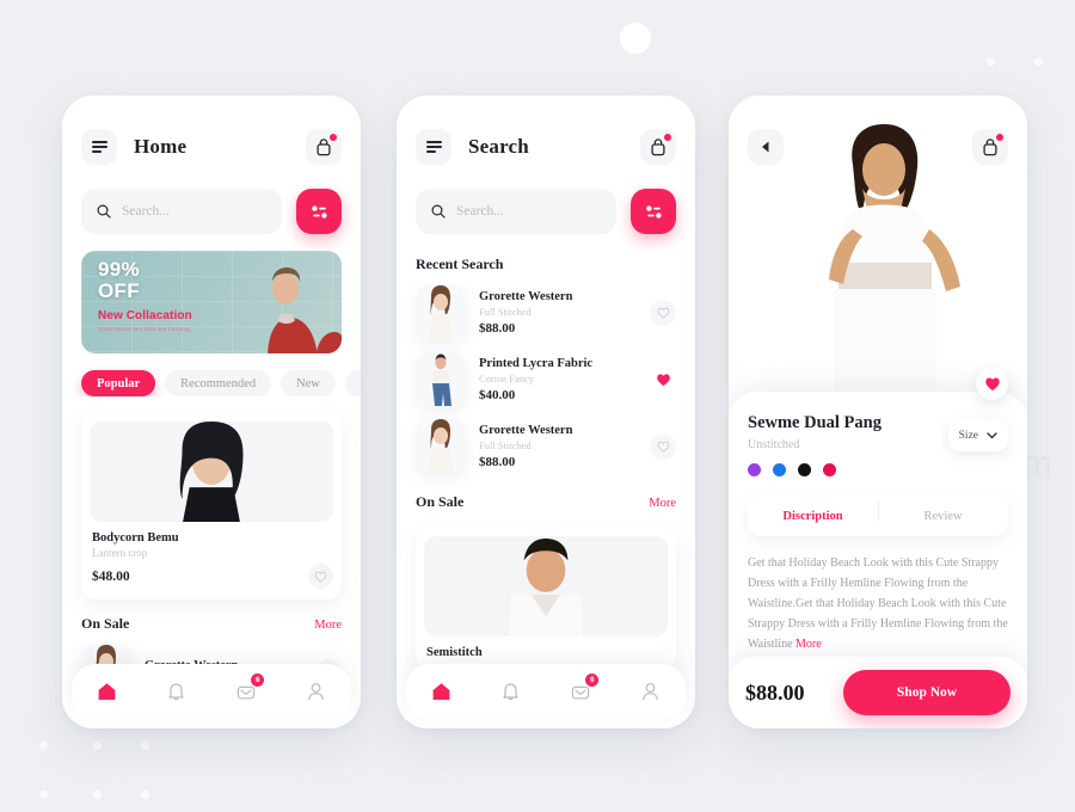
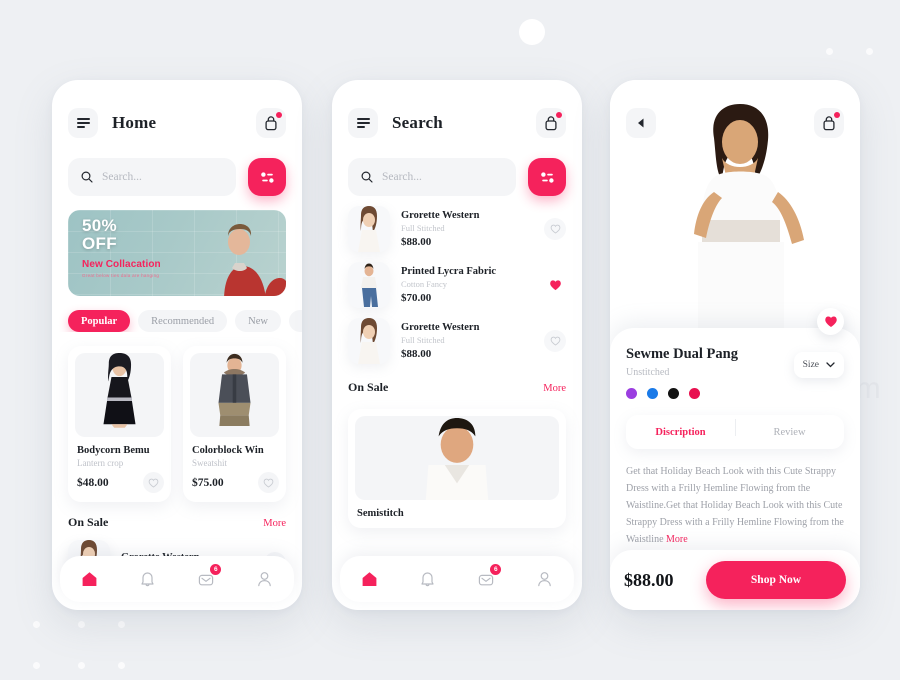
  Home
  Search...
- 99%
+ 50%
  OFF
  New Collacation
  Popular
  Recommended
  New
  Bodycorn Bemu
  Lantern crop
  $48.00
+ Colorblock Win
+ Sweatshit
+ $75.00
  On Sale
  More
  Search
  Search...
- Recent Search
  Grorette Western
  Full Stitched
  $88.00
  Printed Lycra Fabric
  Cotton Fancy
- $40.00
+ $70.00
  Grorette Western
  Full Stitched
  $88.00
  On Sale
  More
  Semistitch
  Sewme Dual Pang
  Unstitched
  Size
  Discription
  Review
  Get that Holiday Beach Look with this Cute Strappy Dress with a Frilly Hemline Flowing from the Waistline.Get that Holiday Beach Look with this Cute Strappy Dress with a Frilly Hemline Flowing from the Waistline More
  $88.00
  Shop Now
